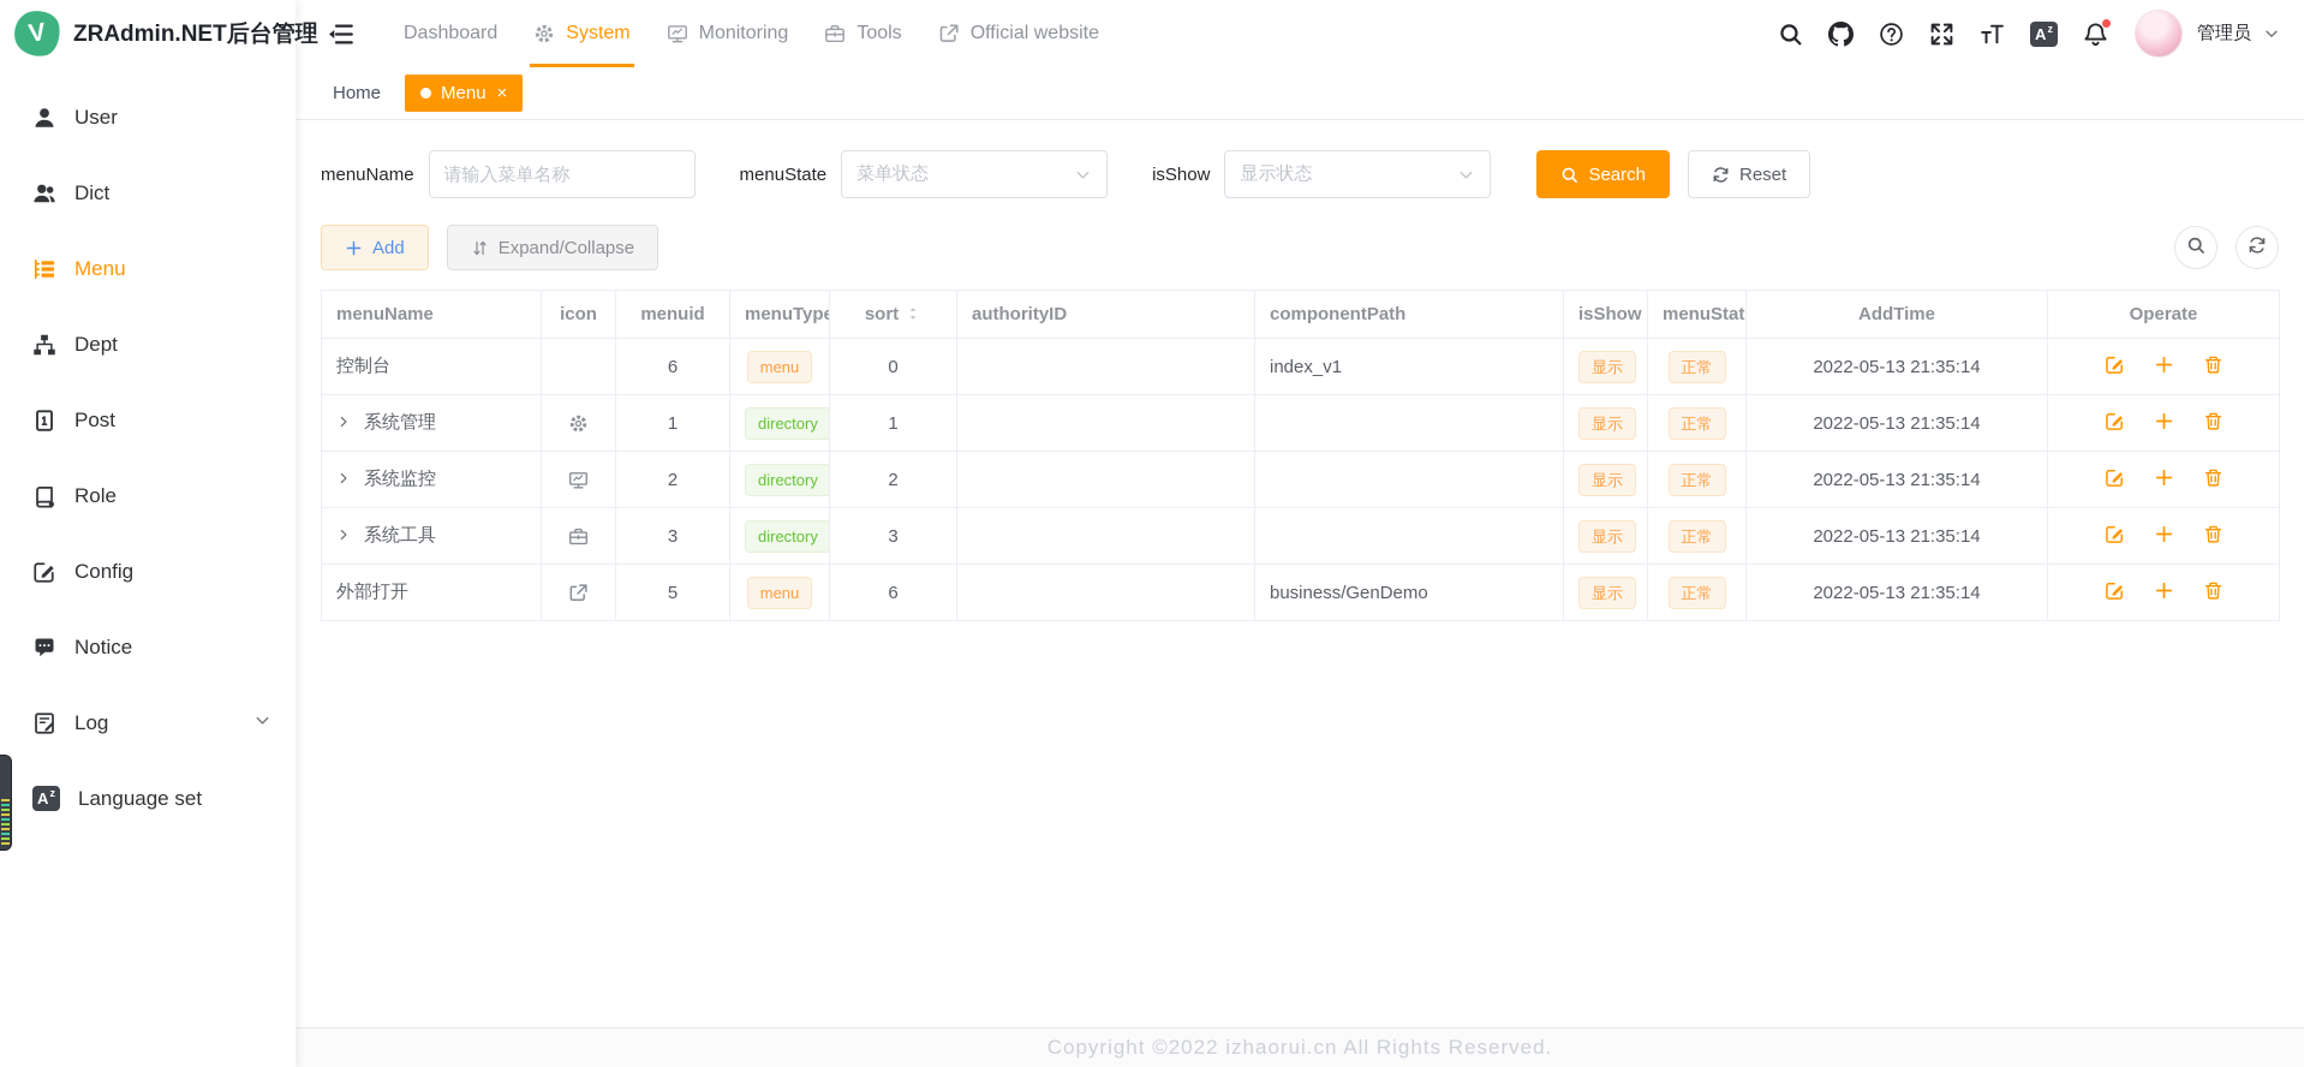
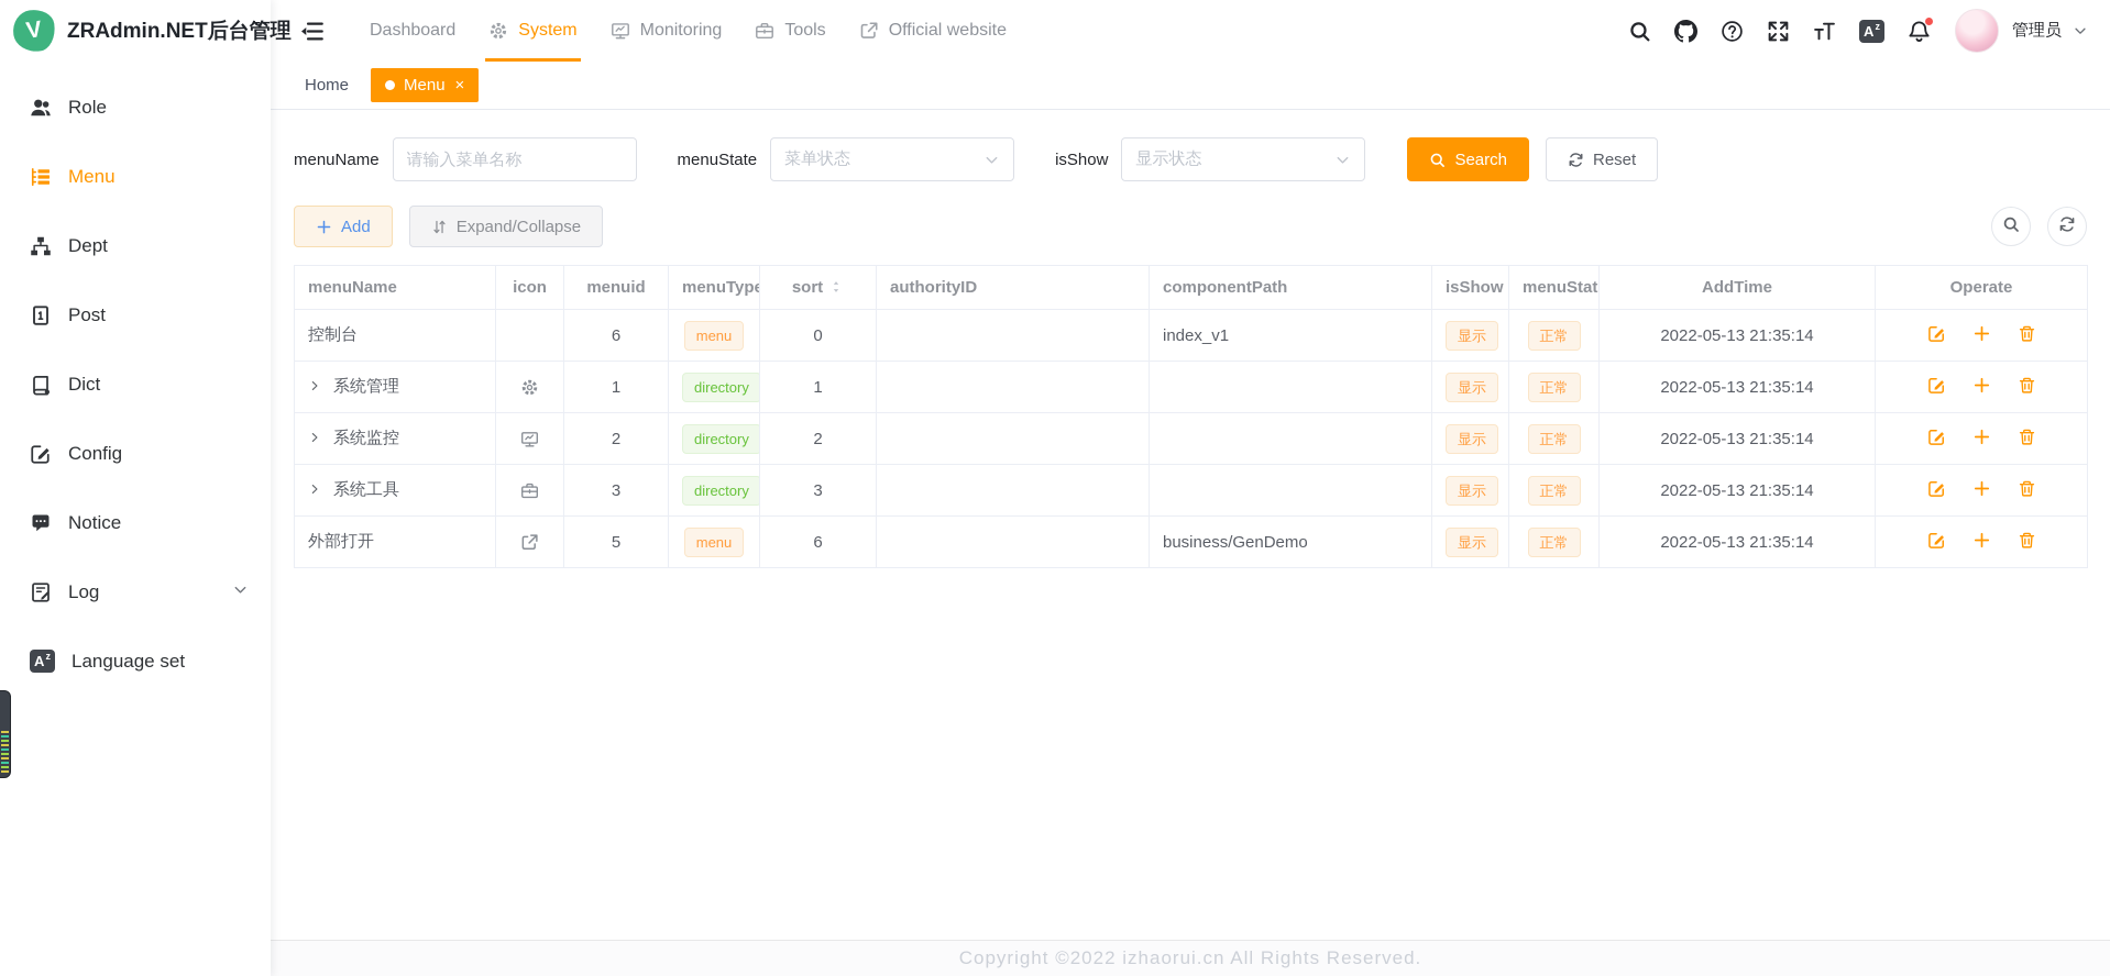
  ZRAdmin.NET后台管理
- User
- Dict
+ Role
  Menu
  Dept
  Post
- Role
+ Dict
  Config
  Notice
  Log
  A
  z
  Language set
  Dashboard
  System
  Monitoring
  Tools
  Official website
  A
  z
  管理员
  Home
  Menu
  ×
  menuName
  请输入菜单名称
  menuState
  菜单状态
  isShow
  显示状态
  Search
  Reset
  Add
  Expand/Collapse
  menuName	icon	menuid	menuType	sort	authorityID	componentPath	isShow	menuStat	AddTime	Operate
  控制台		6	menu	0		index_v1	显示	正常	2022-05-13 21:35:14
  系统管理		1	directory	1			显示	正常	2022-05-13 21:35:14
  系统监控		2	directory	2			显示	正常	2022-05-13 21:35:14
  系统工具		3	directory	3			显示	正常	2022-05-13 21:35:14
  外部打开		5	menu	6		business/GenDemo	显示	正常	2022-05-13 21:35:14
  Copyright ©2022 izhaorui.cn All Rights Reserved.
